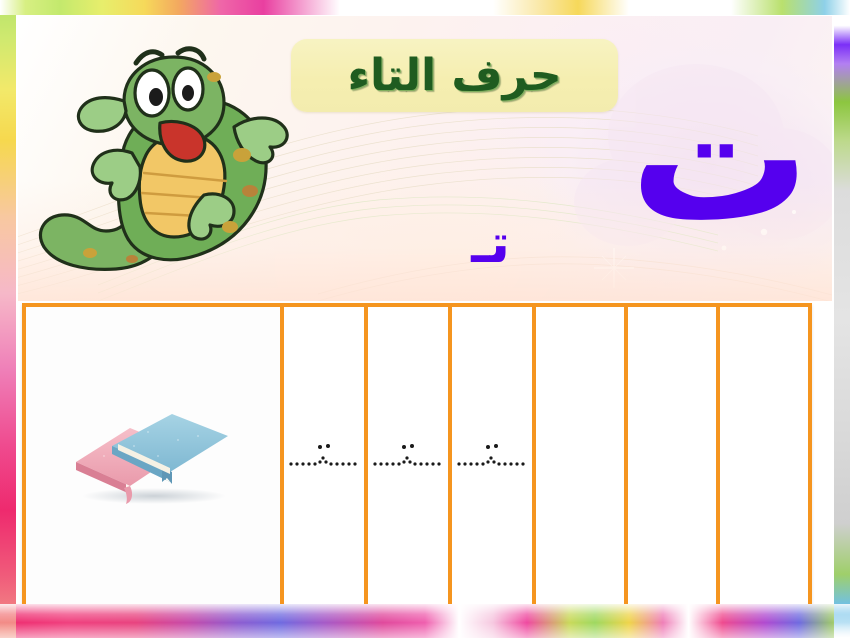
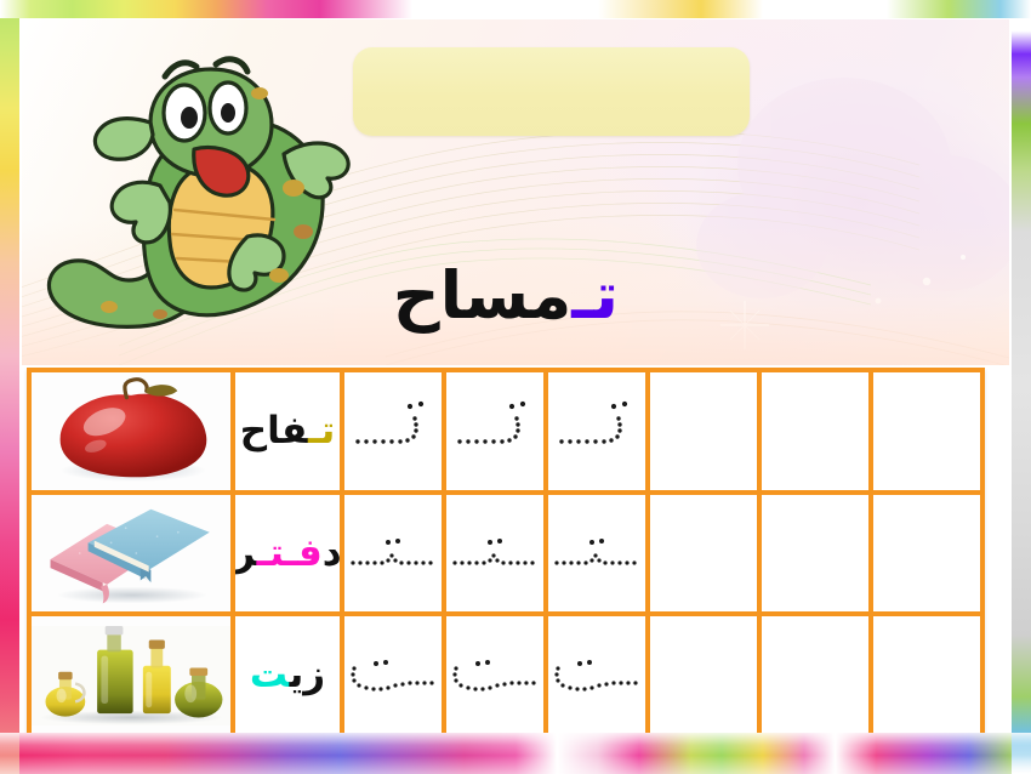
- حرف التاء
- ت
  تـ
+ مساح
+ تـفاح
+ دفـتـر
+ زيت
